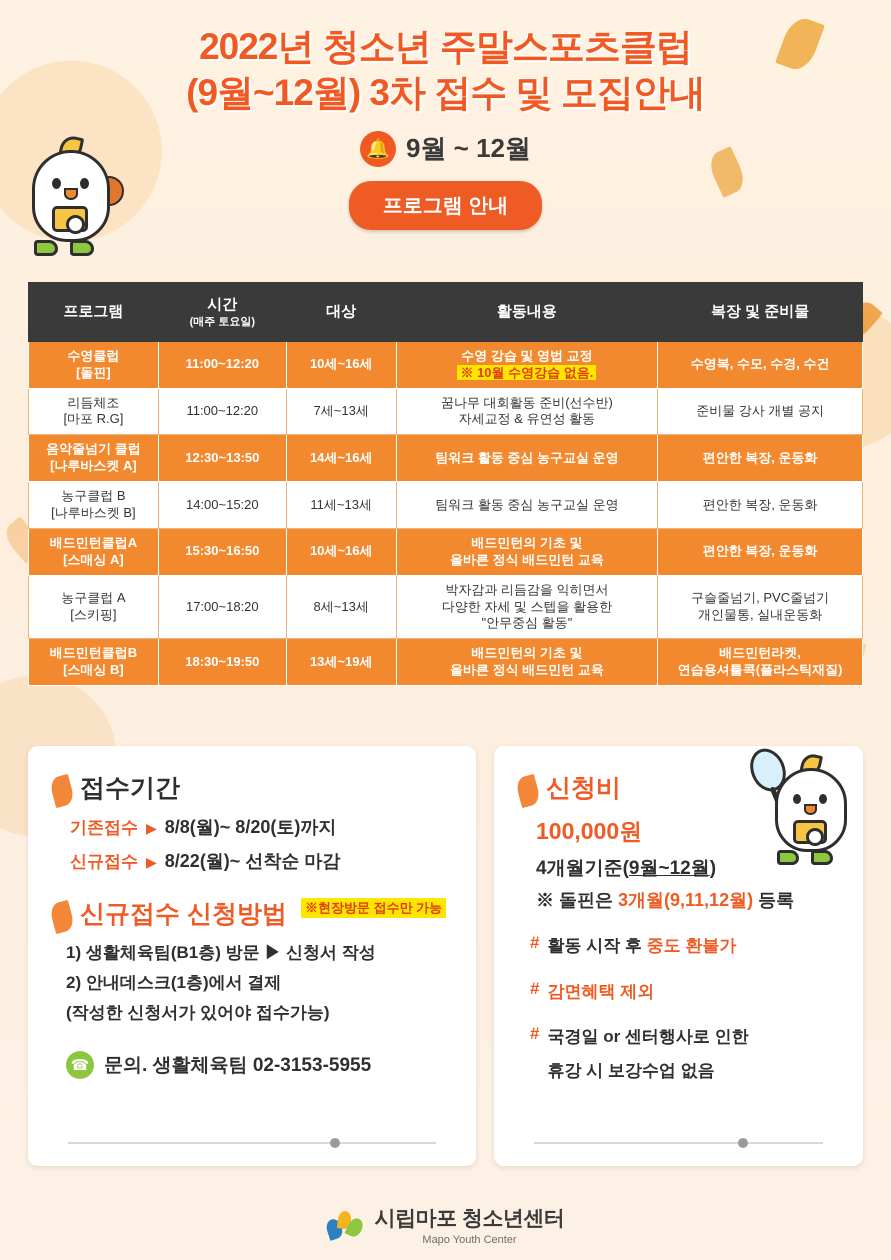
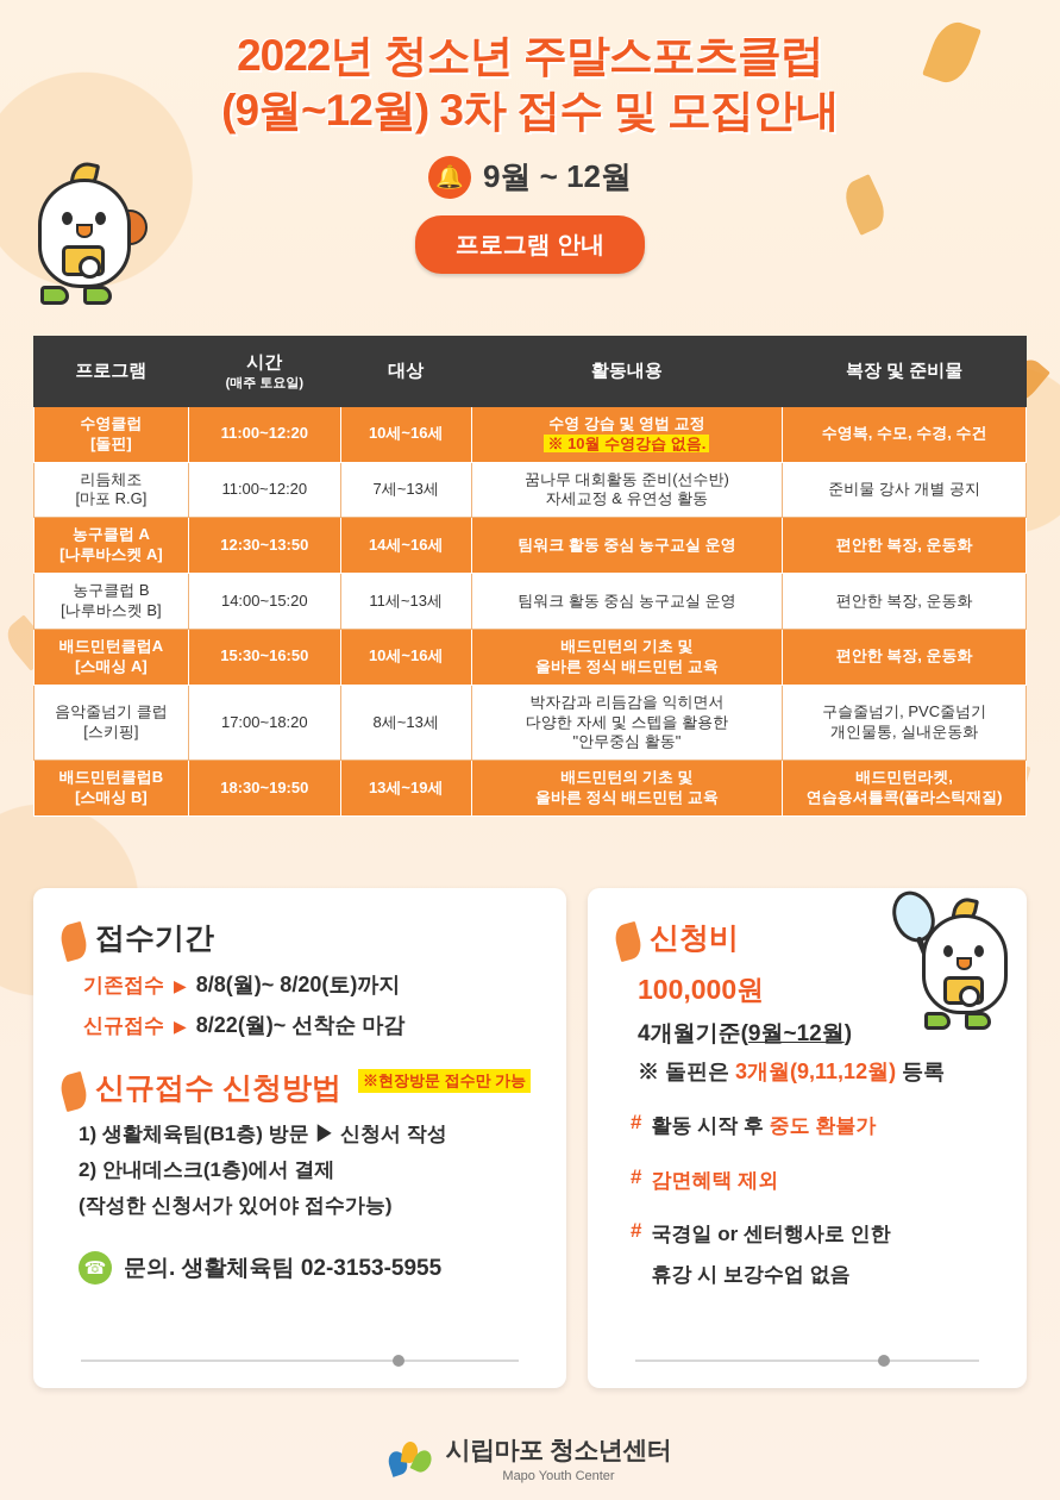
  2022년 청소년 주말스포츠클럽
  (9월~12월) 3차 접수 및 모집안내
  🔔
  9월 ~ 12월
  프로그램 안내
  프로그램	시간 (매주 토요일)	대상	활동내용	복장 및 준비물
  수영클럽[돌핀]	11:00~12:20	10세~16세	수영 강습 및 영법 교정※ 10월 수영강습 없음.	수영복, 수모, 수경, 수건
  리듬체조[마포 R.G]	11:00~12:20	7세~13세	꿈나무 대회활동 준비(선수반)자세교정 & 유연성 활동	준비물 강사 개별 공지
- 음악줄넘기 클럽[나루바스켓 A]	12:30~13:50	14세~16세	팀워크 활동 중심 농구교실 운영	편안한 복장, 운동화
+ 농구클럽 A[나루바스켓 A]	12:30~13:50	14세~16세	팀워크 활동 중심 농구교실 운영	편안한 복장, 운동화
  농구클럽 B[나루바스켓 B]	14:00~15:20	11세~13세	팀워크 활동 중심 농구교실 운영	편안한 복장, 운동화
  배드민턴클럽A[스매싱 A]	15:30~16:50	10세~16세	배드민턴의 기초 및올바른 정식 배드민턴 교육	편안한 복장, 운동화
- 농구클럽 A[스키핑]	17:00~18:20	8세~13세	박자감과 리듬감을 익히면서다양한 자세 및 스텝을 활용한"안무중심 활동"	구슬줄넘기, PVC줄넘기개인물통, 실내운동화
+ 음악줄넘기 클럽[스키핑]	17:00~18:20	8세~13세	박자감과 리듬감을 익히면서다양한 자세 및 스텝을 활용한"안무중심 활동"	구슬줄넘기, PVC줄넘기개인물통, 실내운동화
  배드민턴클럽B[스매싱 B]	18:30~19:50	13세~19세	배드민턴의 기초 및올바른 정식 배드민턴 교육	배드민턴라켓,연습용셔틀콕(플라스틱재질)
  접수기간
  기존접수
  ▶
  8/8(월)~ 8/20(토)까지
  신규접수
  ▶
  8/22(월)~ 선착순 마감
  신규접수 신청방법
  ※현장방문 접수만 가능
  1) 생활체육팀(B1층) 방문 ▶ 신청서 작성
  2) 안내데스크(1층)에서 결제
  (작성한 신청서가 있어야 접수가능)
  ☎
  문의. 생활체육팀 02-3153-5955
  신청비
  100,000원
  4개월기준(9월~12월)
  ※ 돌핀은 3개월(9,11,12월) 등록
  #
  활동 시작 후 중도 환불가
  #
  감면혜택 제외
  #
  국경일 or 센터행사로 인한
  휴강 시 보강수업 없음
  시립마포 청소년센터
  Mapo Youth Center
